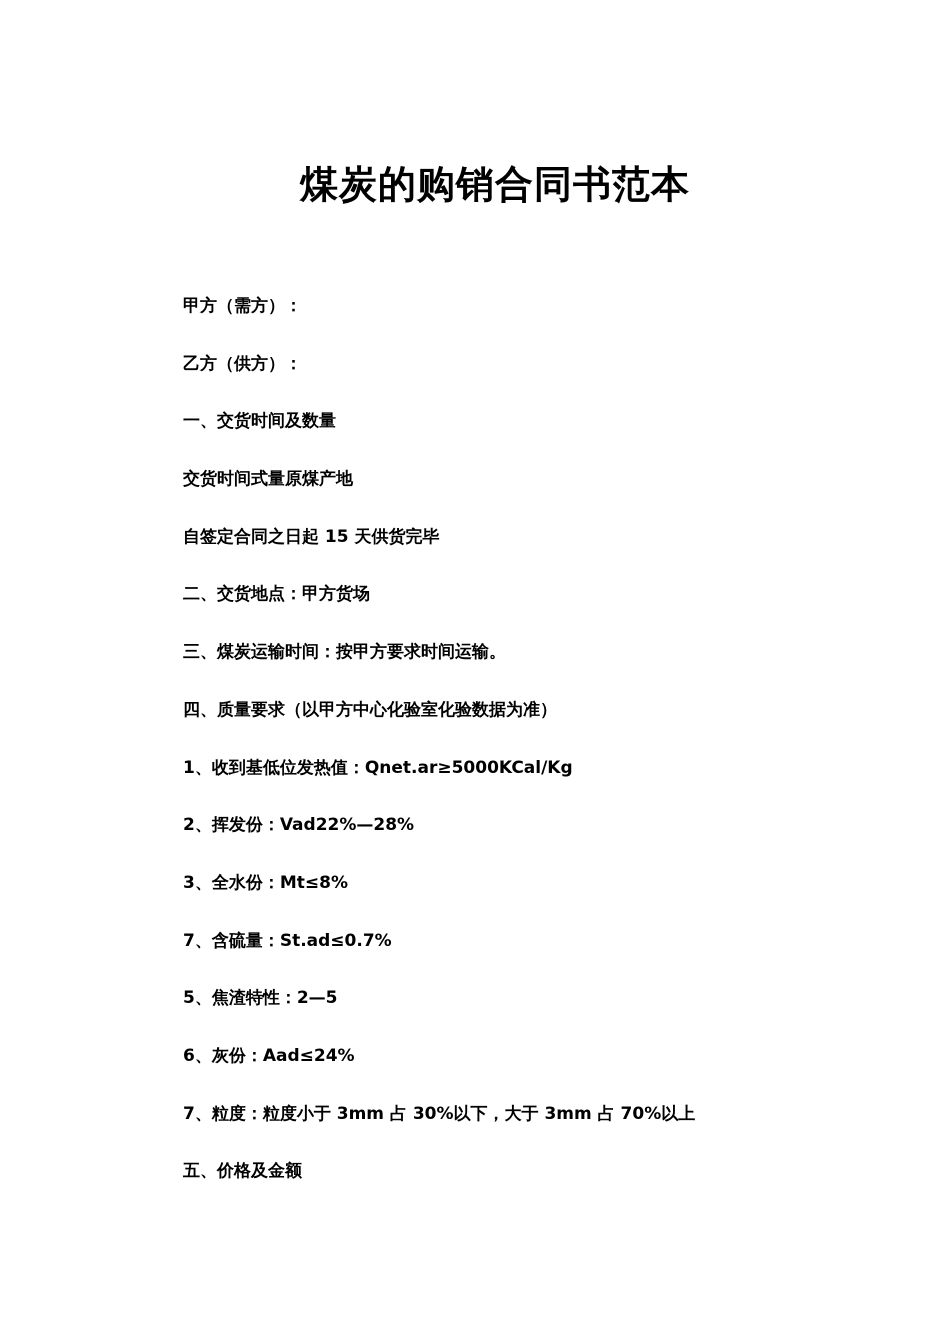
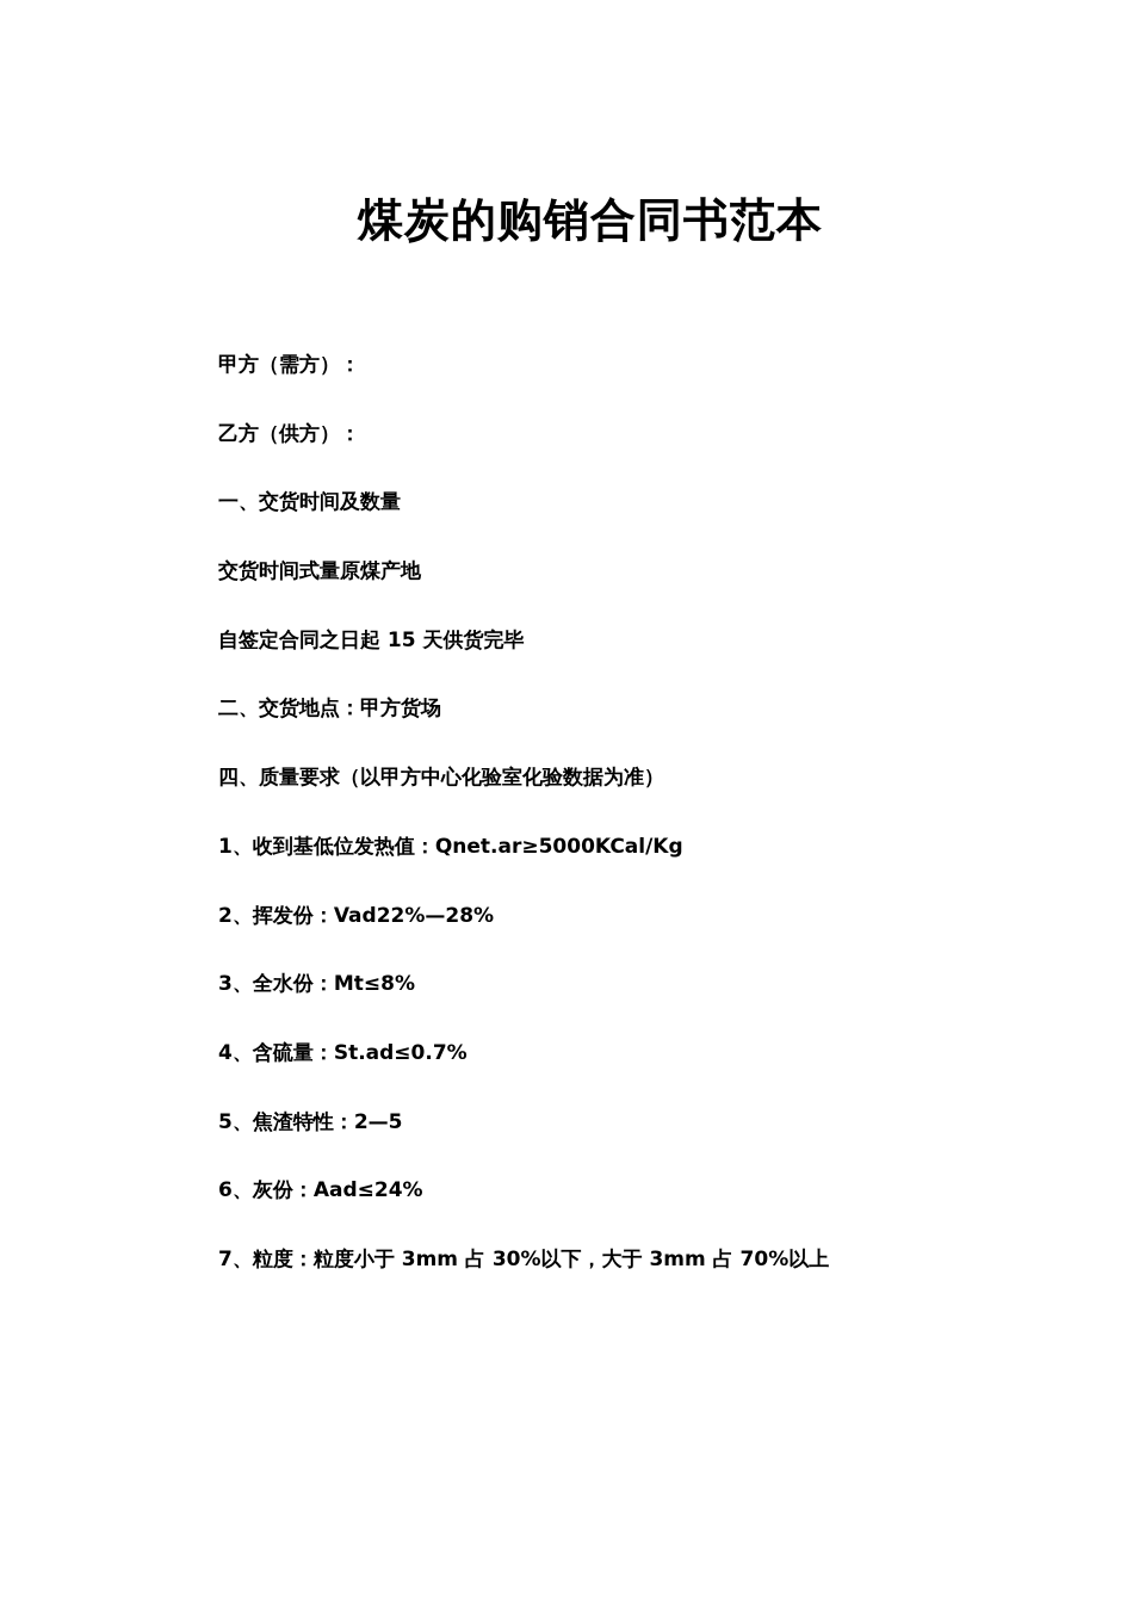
  煤炭的购销合同书范本
  甲方（需方）：
  乙方（供方）：
  一、交货时间及数量
  交货时间式量原煤产地
  自签定合同之日起 15 天供货完毕
  二、交货地点：甲方货场
- 三、煤炭运输时间：按甲方要求时间运输。
  四、质量要求（以甲方中心化验室化验数据为准）
  1、收到基低位发热值：Qnet.ar≥5000KCal/Kg
  2、挥发份：Vad22%—28%
  3、全水份：Mt≤8%
- 7、含硫量：St.ad≤0.7%
+ 4、含硫量：St.ad≤0.7%
  5、焦渣特性：2—5
  6、灰份：Aad≤24%
  7、粒度：粒度小于 3mm 占 30%以下，大于 3mm 占 70%以上
- 五、价格及金额
